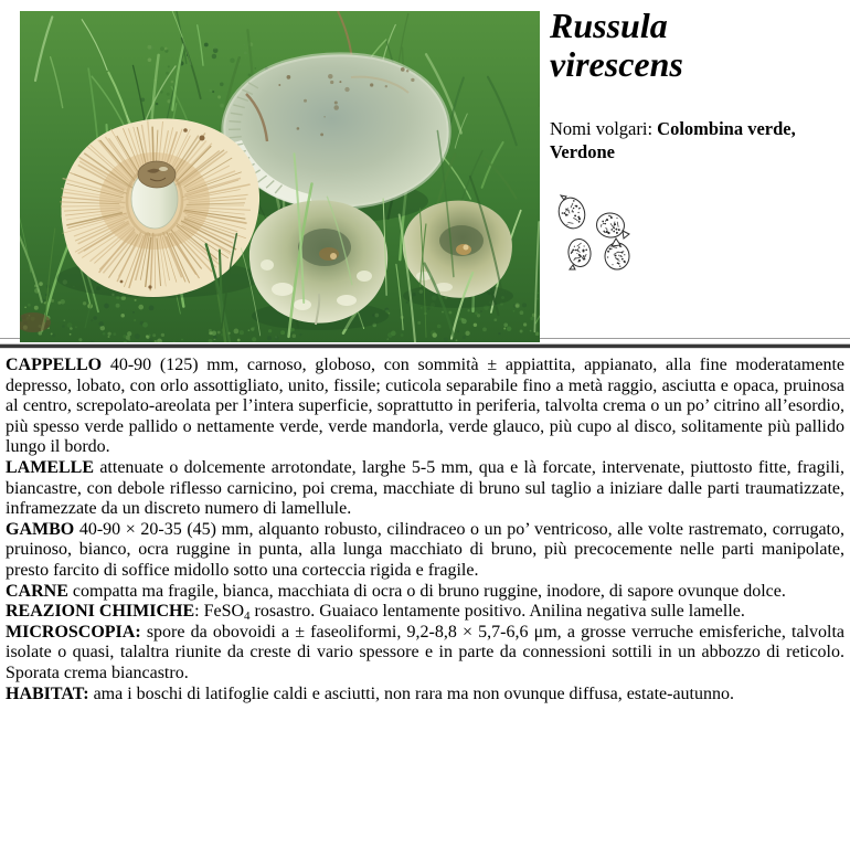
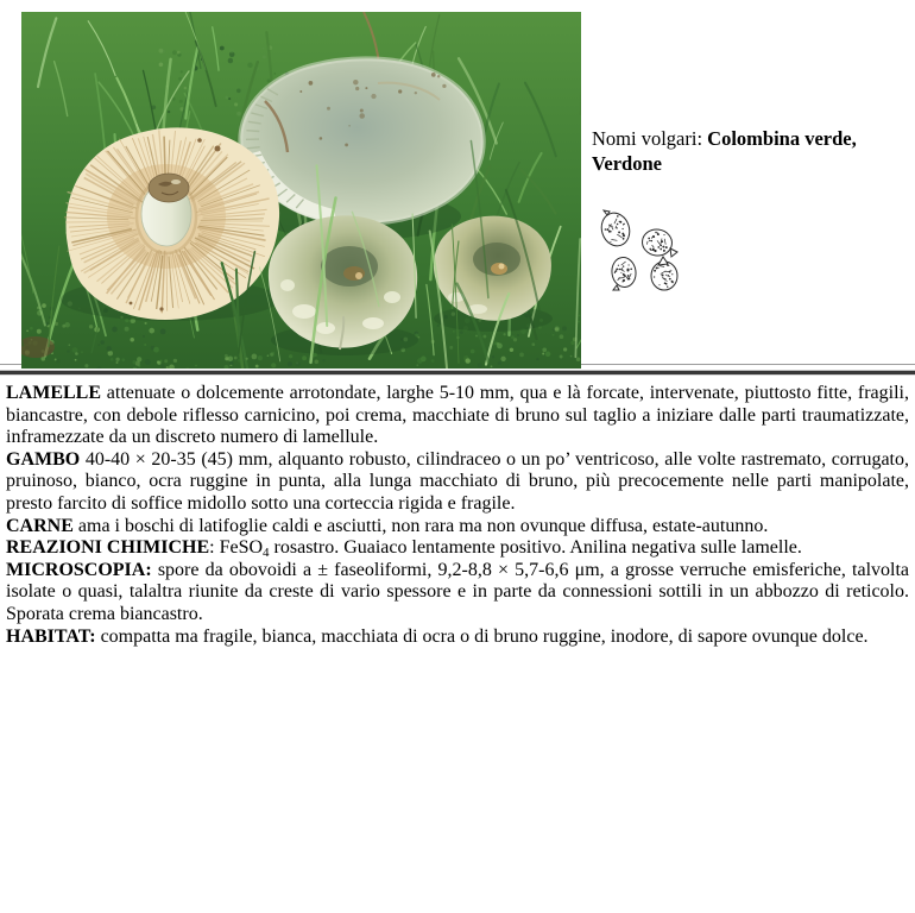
- Russula
- virescens
  Nomi volgari: Colombina verde,
  Verdone
- CAPPELLO 40-90 (125) mm, carnoso, globoso, con sommità ± appiattita, appianato, alla fine moderatamente depresso, lobato, con orlo assottigliato, unito, fissile; cuticola separabile fino a metà raggio, asciutta e opaca, pruinosa al centro, screpolato-areolata per l’intera superficie, soprattutto in periferia, talvolta crema o un po’ citrino all’esordio, più spesso verde pallido o nettamente verde, verde mandorla, verde glauco, più cupo al disco, solitamente più pallido lungo il bordo.
- LAMELLE attenuate o dolcemente arrotondate, larghe 5-5 mm, qua e là forcate, intervenate, piuttosto fitte, fragili, biancastre, con debole riflesso carnicino, poi crema, macchiate di bruno sul taglio a iniziare dalle parti traumatizzate, inframezzate da un discreto numero di lamellule.
+ LAMELLE attenuate o dolcemente arrotondate, larghe 5-10 mm, qua e là forcate, intervenate, piuttosto fitte, fragili, biancastre, con debole riflesso carnicino, poi crema, macchiate di bruno sul taglio a iniziare dalle parti traumatizzate, inframezzate da un discreto numero di lamellule.
- GAMBO 40-90 × 20-35 (45) mm, alquanto robusto, cilindraceo o un po’ ventricoso, alle volte rastremato, corrugato, pruinoso, bianco, ocra ruggine in punta, alla lunga macchiato di bruno, più precocemente nelle parti manipolate, presto farcito di soffice midollo sotto una corteccia rigida e fragile.
+ GAMBO 40-40 × 20-35 (45) mm, alquanto robusto, cilindraceo o un po’ ventricoso, alle volte rastremato, corrugato, pruinoso, bianco, ocra ruggine in punta, alla lunga macchiato di bruno, più precocemente nelle parti manipolate, presto farcito di soffice midollo sotto una corteccia rigida e fragile.
- CARNE compatta ma fragile, bianca, macchiata di ocra o di bruno ruggine, inodore, di sapore ovunque dolce.
+ CARNE ama i boschi di latifoglie caldi e asciutti, non rara ma non ovunque diffusa, estate-autunno.
  REAZIONI CHIMICHE: FeSO4 rosastro. Guaiaco lentamente positivo. Anilina negativa sulle lamelle.
  MICROSCOPIA: spore da obovoidi a ± faseoliformi, 9,2-8,8 × 5,7-6,6 μm, a grosse verruche emisferiche, talvolta isolate o quasi, talaltra riunite da creste di vario spessore e in parte da connessioni sottili in un abbozzo di reticolo. Sporata crema biancastro.
- HABITAT: ama i boschi di latifoglie caldi e asciutti, non rara ma non ovunque diffusa, estate-autunno.
+ HABITAT: compatta ma fragile, bianca, macchiata di ocra o di bruno ruggine, inodore, di sapore ovunque dolce.
